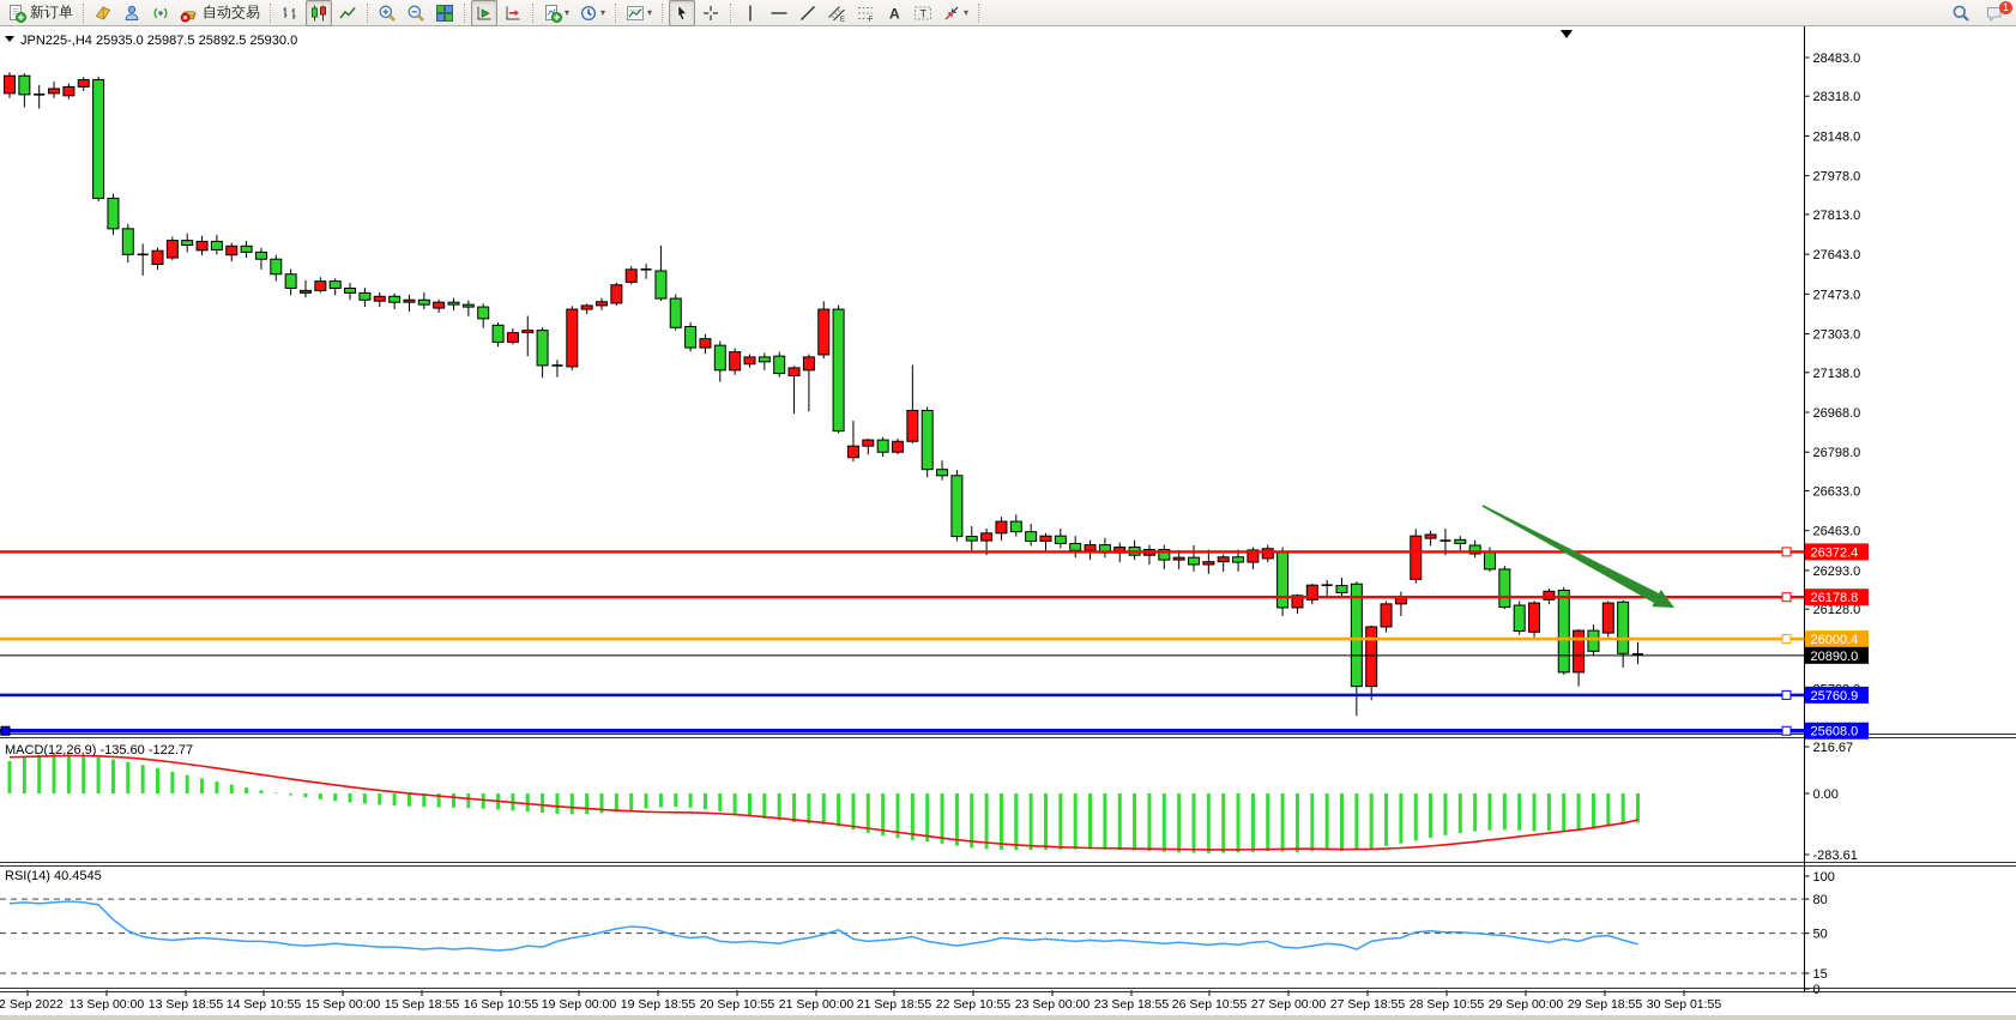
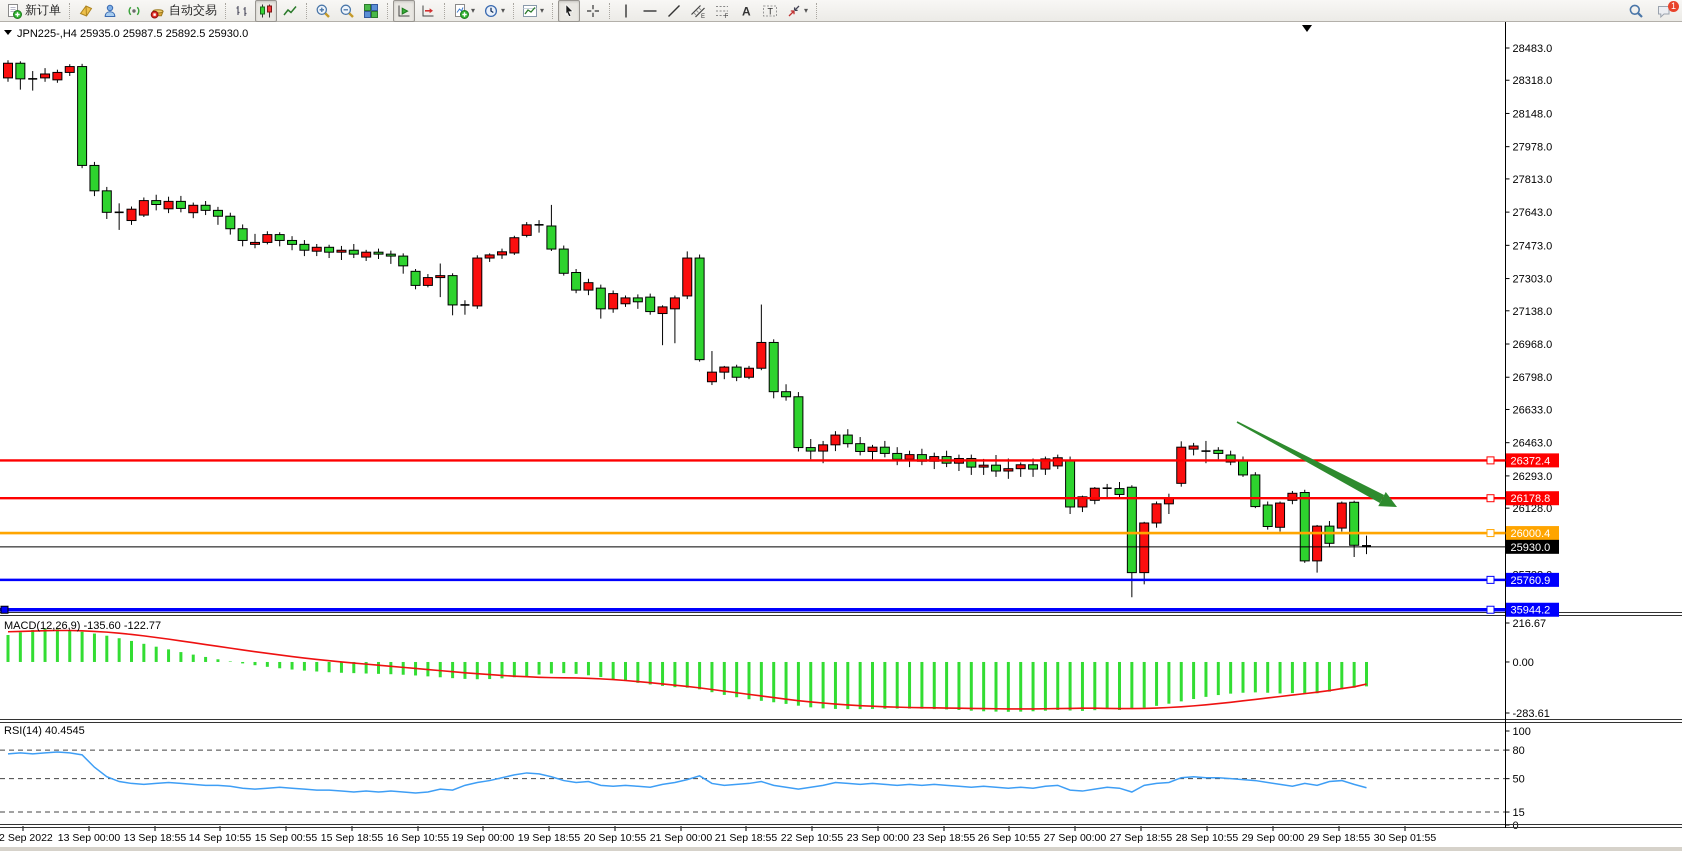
  新订单
  自动交易
  ▾
  ▾
  ▾
  A
  T
  ▾
  1
  28483.0
  28318.0
  28148.0
  27978.0
  27813.0
  27643.0
  27473.0
  27303.0
  27138.0
  26968.0
  26798.0
  26633.0
  26463.0
  26293.0
  26128.0
  216.67
  0.00
  -283.61
  100
  80
  50
  15
  0
  2 Sep 2022
  13 Sep 00:00
  13 Sep 18:55
  14 Sep 10:55
- 15 Sep 00:00
+ 15 Sep 00:55
  15 Sep 18:55
  16 Sep 10:55
  19 Sep 00:00
  19 Sep 18:55
  20 Sep 10:55
  21 Sep 00:00
  21 Sep 18:55
  22 Sep 10:55
  23 Sep 00:00
  23 Sep 18:55
  26 Sep 10:55
  27 Sep 00:00
  27 Sep 18:55
  28 Sep 10:55
  29 Sep 00:00
  29 Sep 18:55
  30 Sep 01:55
  26372.4
  26178.8
  26000.4
- 20890.0
+ 25930.0
  25760.9
- 25608.0
+ 35944.2
  JPN225-,H4 25935.0 25987.5 25892.5 25930.0
  MACD(12,26,9) -135.60 -122.77
  RSI(14) 40.4545
